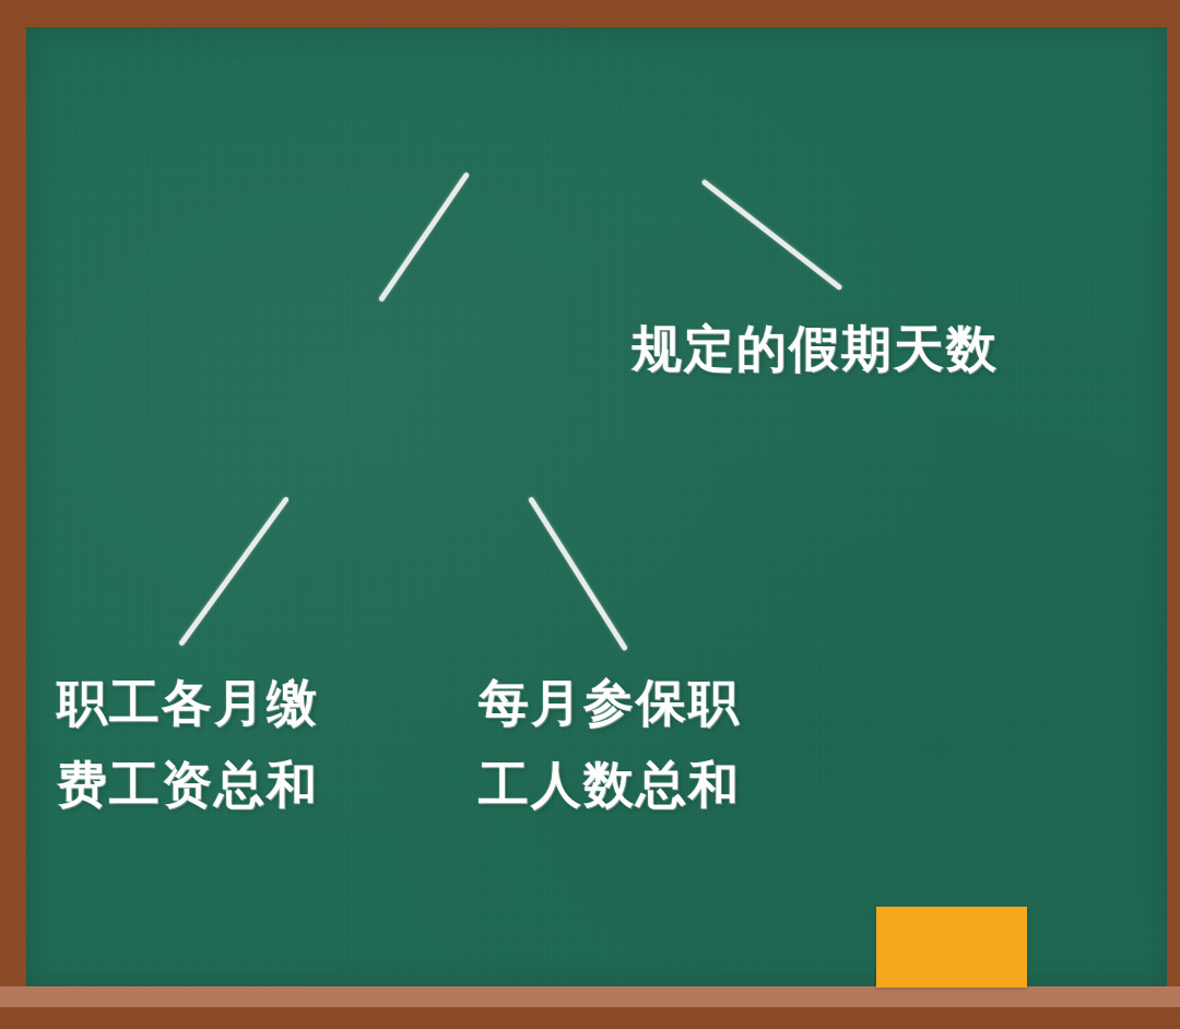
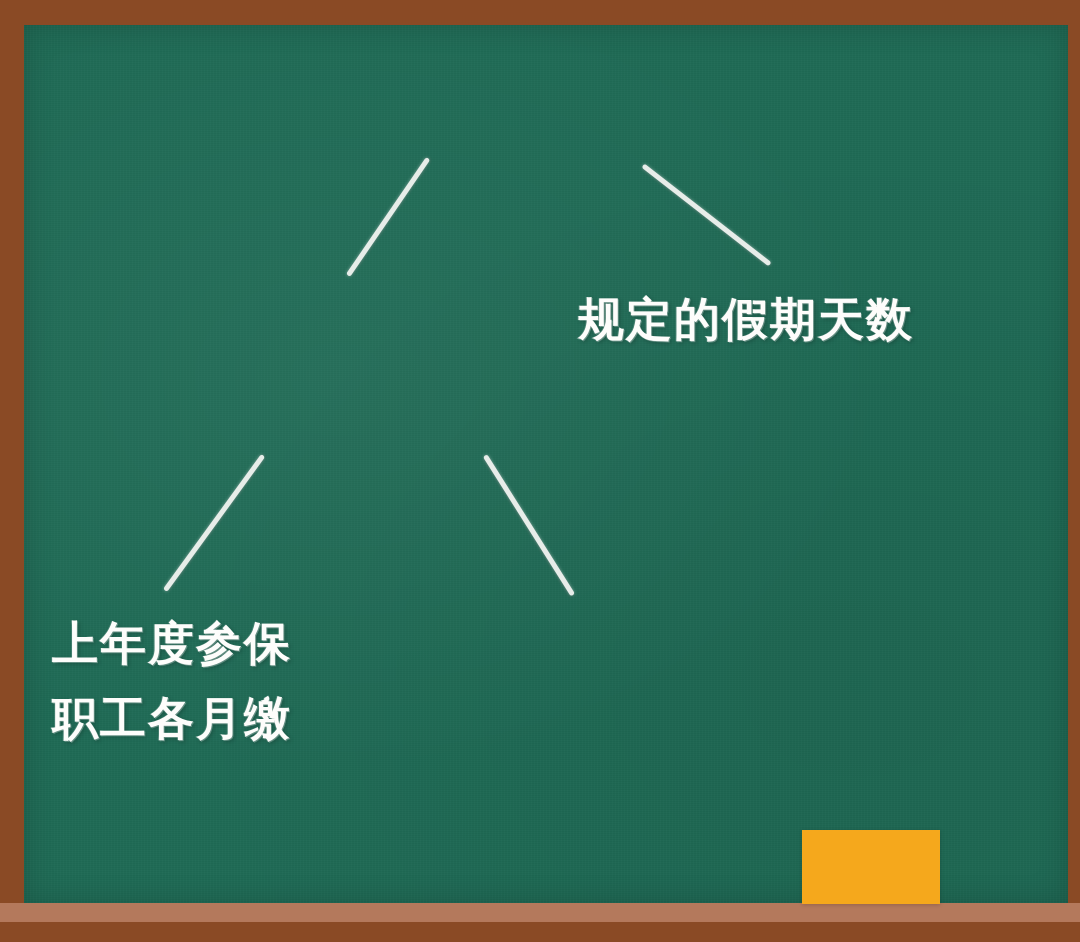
  规定的假期天数
+ 上年度参保
  职工各月缴
- 费工资总和
- 每月参保职
- 工人数总和
